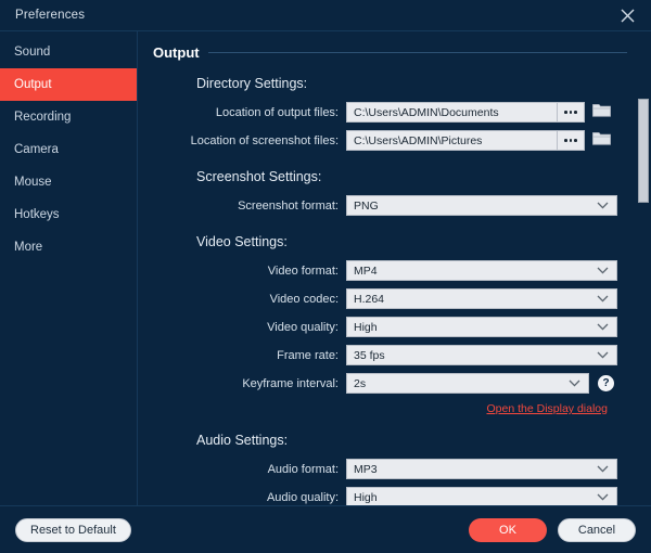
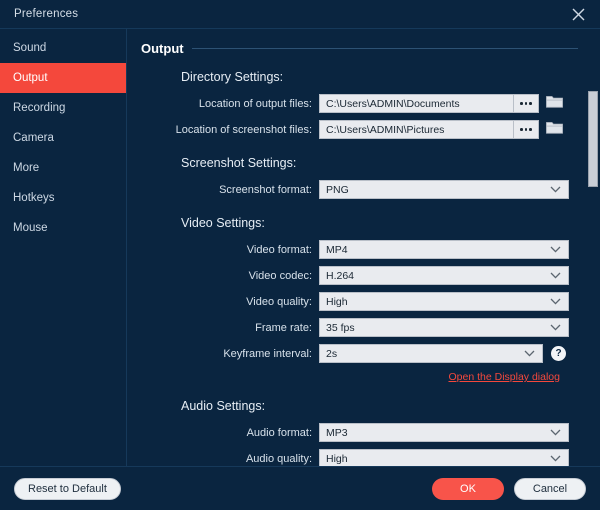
  Preferences
  Sound
  Output
  Recording
  Camera
- Mouse
+ More
  Hotkeys
- More
+ Mouse
  Output
  Directory Settings:
  Location of output files:
  C:\Users\ADMIN\Documents
  Location of screenshot files:
  C:\Users\ADMIN\Pictures
  Screenshot Settings:
  Screenshot format:
  PNG
  Video Settings:
  Video format:
  MP4
  Video codec:
  H.264
  Video quality:
  High
  Frame rate:
  35 fps
  Keyframe interval:
  2s
  ?
  Open the Display dialog
  Audio Settings:
  Audio format:
  MP3
  Audio quality:
  High
  Reset to Default
  OK
  Cancel
